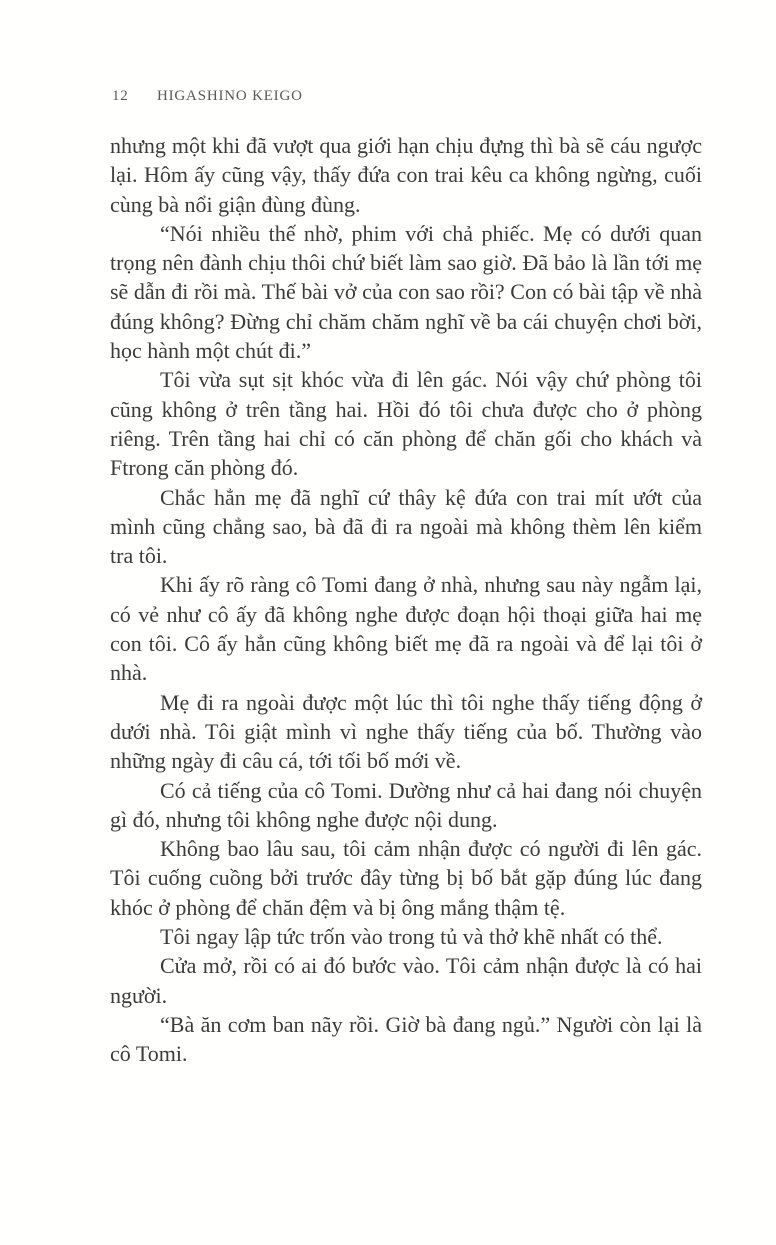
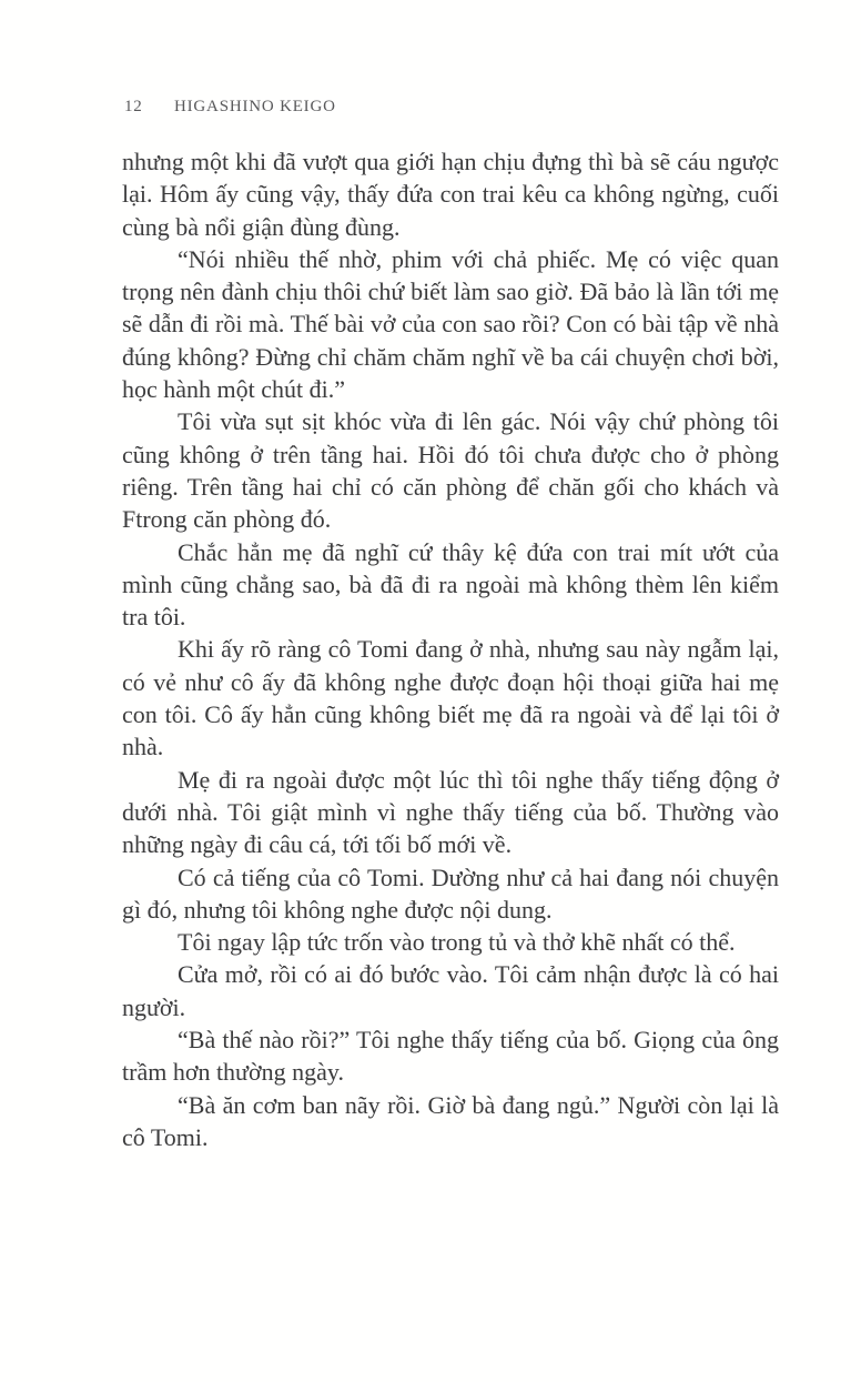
  12
  HIGASHINO KEIGO
  nhưng một khi đã vượt qua giới hạn chịu đựng thì bà sẽ cáu ngược lại. Hôm ấy cũng vậy, thấy đứa con trai kêu ca không ngừng, cuối cùng bà nổi giận đùng đùng.
- “Nói nhiều thế nhờ, phim với chả phiếc. Mẹ có dưới quan trọng nên đành chịu thôi chứ biết làm sao giờ. Đã bảo là lần tới mẹ sẽ dẫn đi rồi mà. Thế bài vở của con sao rồi? Con có bài tập về nhà đúng không? Đừng chỉ chăm chăm nghĩ về ba cái chuyện chơi bời, học hành một chút đi.”
+ “Nói nhiều thế nhờ, phim với chả phiếc. Mẹ có việc quan trọng nên đành chịu thôi chứ biết làm sao giờ. Đã bảo là lần tới mẹ sẽ dẫn đi rồi mà. Thế bài vở của con sao rồi? Con có bài tập về nhà đúng không? Đừng chỉ chăm chăm nghĩ về ba cái chuyện chơi bời, học hành một chút đi.”
  Tôi vừa sụt sịt khóc vừa đi lên gác. Nói vậy chứ phòng tôi cũng không ở trên tầng hai. Hồi đó tôi chưa được cho ở phòng riêng. Trên tầng hai chỉ có căn phòng để chăn gối cho khách và Ftrong căn phòng đó.
  Chắc hẳn mẹ đã nghĩ cứ thây kệ đứa con trai mít ướt của mình cũng chẳng sao, bà đã đi ra ngoài mà không thèm lên kiểm tra tôi.
  Khi ấy rõ ràng cô Tomi đang ở nhà, nhưng sau này ngẫm lại, có vẻ như cô ấy đã không nghe được đoạn hội thoại giữa hai mẹ con tôi. Cô ấy hẳn cũng không biết mẹ đã ra ngoài và để lại tôi ở nhà.
  Mẹ đi ra ngoài được một lúc thì tôi nghe thấy tiếng động ở dưới nhà. Tôi giật mình vì nghe thấy tiếng của bố. Thường vào những ngày đi câu cá, tới tối bố mới về.
  Có cả tiếng của cô Tomi. Dường như cả hai đang nói chuyện gì đó, nhưng tôi không nghe được nội dung.
- Không bao lâu sau, tôi cảm nhận được có người đi lên gác. Tôi cuống cuồng bởi trước đây từng bị bố bắt gặp đúng lúc đang khóc ở phòng để chăn đệm và bị ông mắng thậm tệ.
  Tôi ngay lập tức trốn vào trong tủ và thở khẽ nhất có thể.
  Cửa mở, rồi có ai đó bước vào. Tôi cảm nhận được là có hai người.
+ “Bà thế nào rồi?” Tôi nghe thấy tiếng của bố. Giọng của ông trầm hơn thường ngày.
  “Bà ăn cơm ban nãy rồi. Giờ bà đang ngủ.” Người còn lại là cô Tomi.
